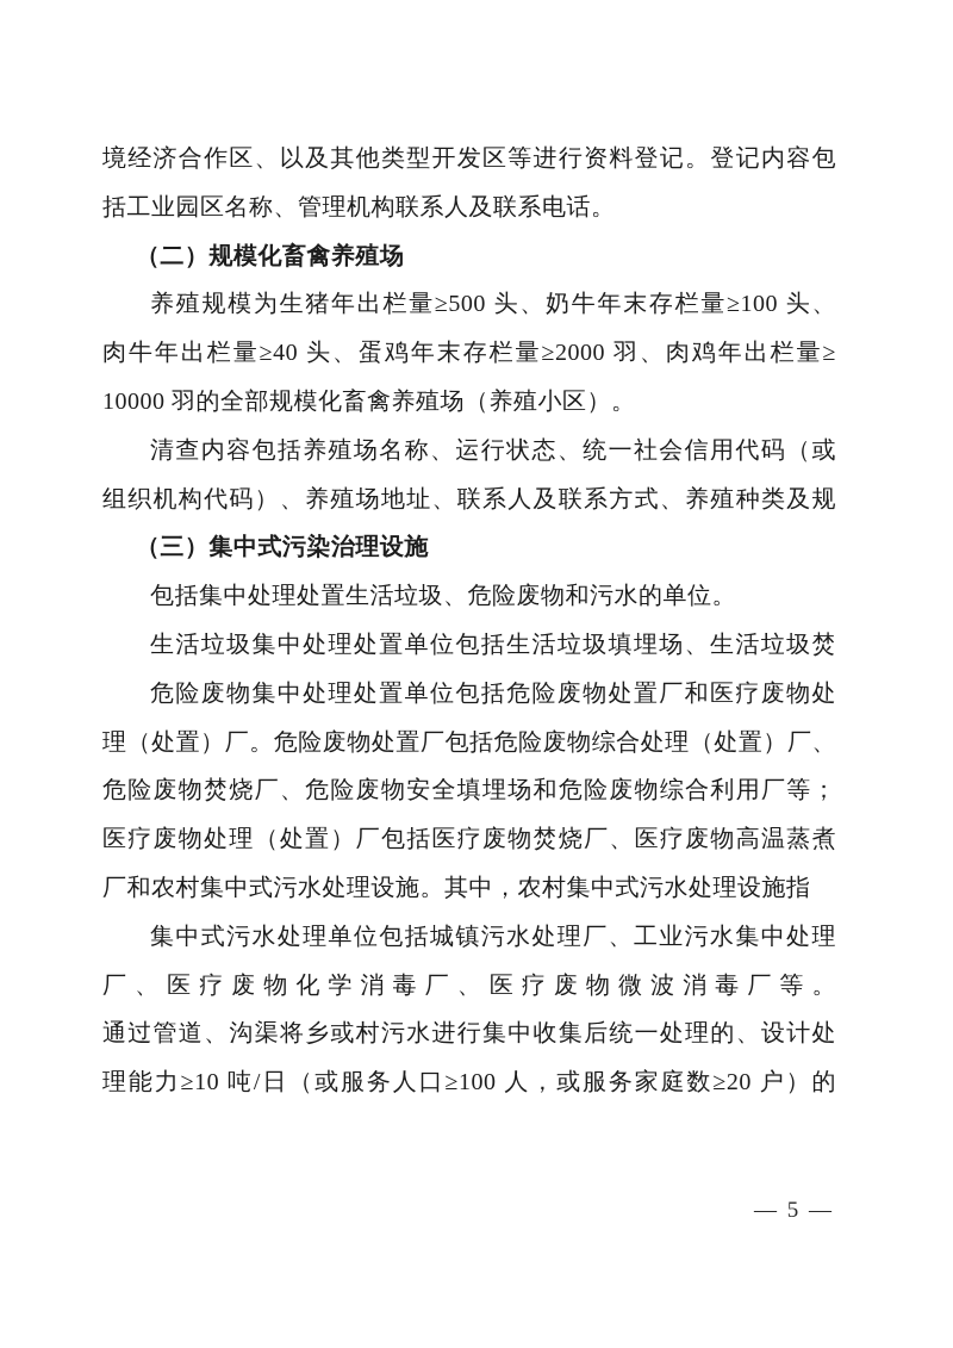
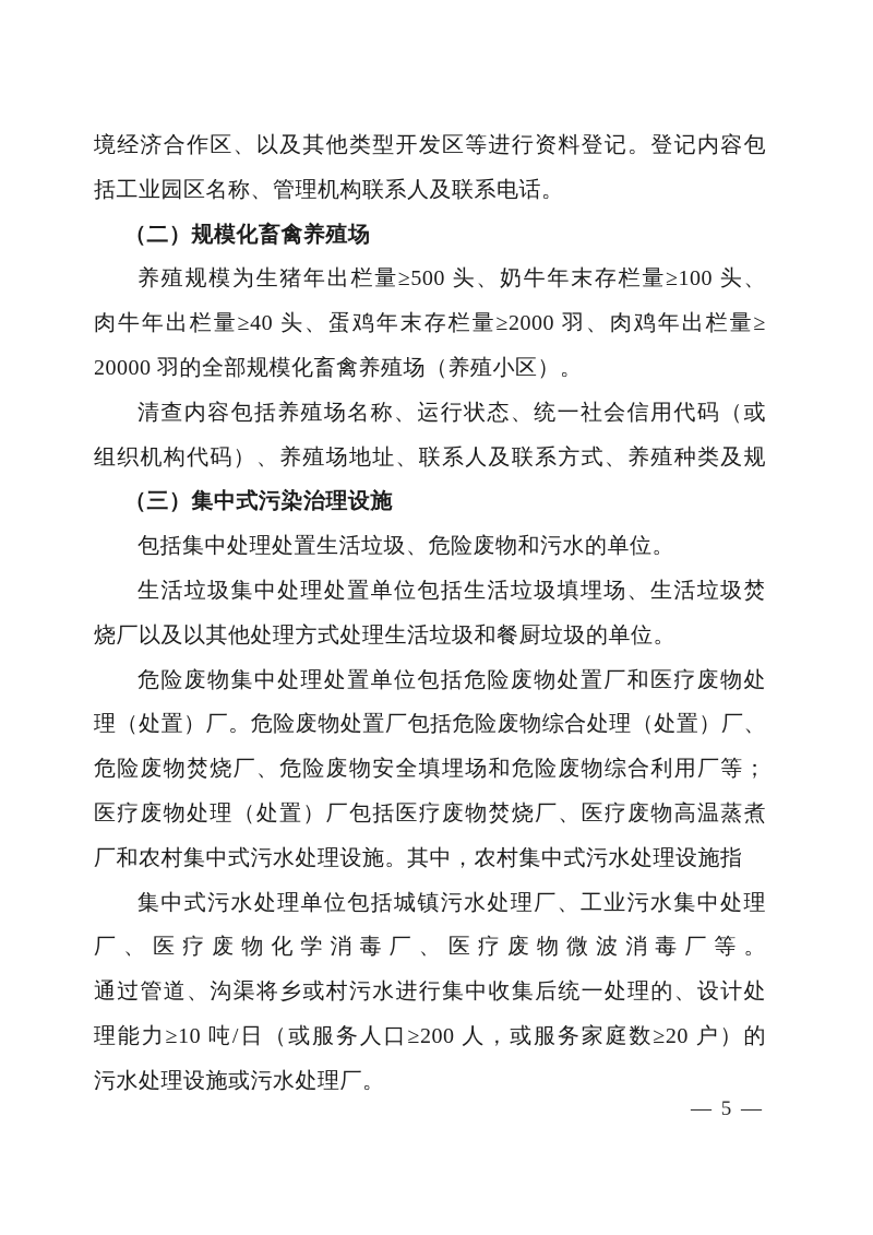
  境经济合作区、以及其他类型开发区等进行资料登记。登记内容包
  括工业园区名称、管理机构联系人及联系电话。
  （二）规模化畜禽养殖场
  养殖规模为生猪年出栏量≥500 头、奶牛年末存栏量≥100 头、
  肉牛年出栏量≥40 头、蛋鸡年末存栏量≥2000 羽、肉鸡年出栏量≥
- 10000 羽的全部规模化畜禽养殖场（养殖小区）。
+ 20000 羽的全部规模化畜禽养殖场（养殖小区）。
  清查内容包括养殖场名称、运行状态、统一社会信用代码（或
  组织机构代码）、养殖场地址、联系人及联系方式、养殖种类及规
  （三）集中式污染治理设施
  包括集中处理处置生活垃圾、危险废物和污水的单位。
  生活垃圾集中处理处置单位包括生活垃圾填埋场、生活垃圾焚
+ 烧厂以及以其他处理方式处理生活垃圾和餐厨垃圾的单位。
  危险废物集中处理处置单位包括危险废物处置厂和医疗废物处
  理（处置）厂。危险废物处置厂包括危险废物综合处理（处置）厂、
  危险废物焚烧厂、危险废物安全填埋场和危险废物综合利用厂等；
  医疗废物处理（处置）厂包括医疗废物焚烧厂、医疗废物高温蒸煮
  厂和农村集中式污水处理设施。其中，农村集中式污水处理设施指
  集中式污水处理单位包括城镇污水处理厂、工业污水集中处理
  厂、医疗废物化学消毒厂、医疗废物微波消毒厂等。
  通过管道、沟渠将乡或村污水进行集中收集后统一处理的、设计处
- 理能力≥10 吨/日（或服务人口≥100 人，或服务家庭数≥20 户）的
+ 理能力≥10 吨/日（或服务人口≥200 人，或服务家庭数≥20 户）的
+ 污水处理设施或污水处理厂。
  — 5 —
